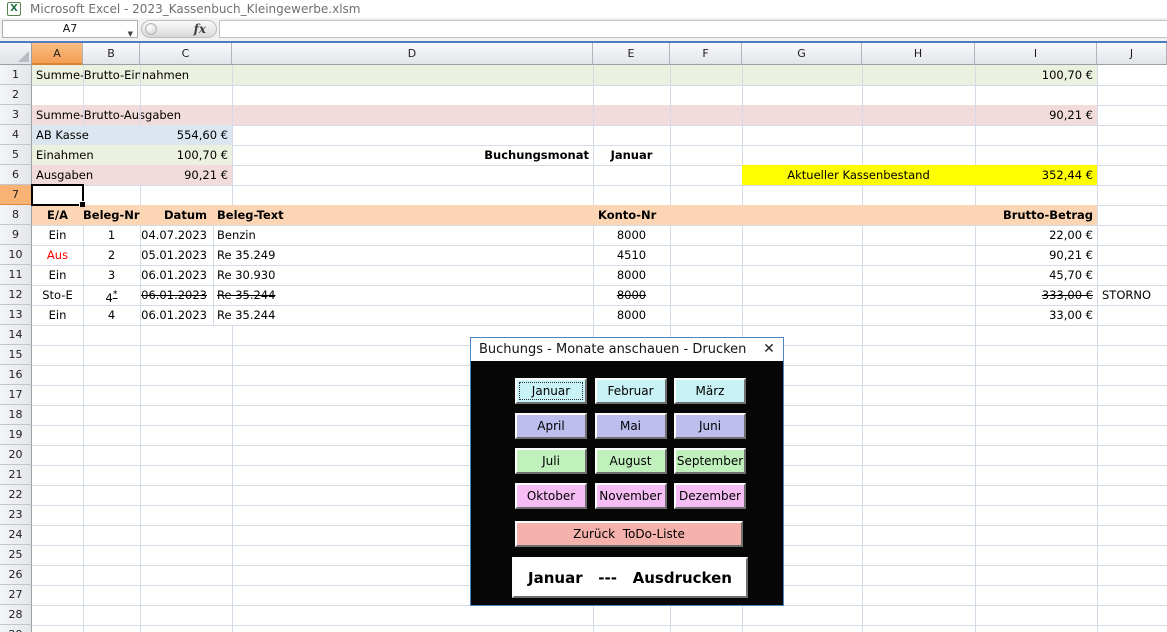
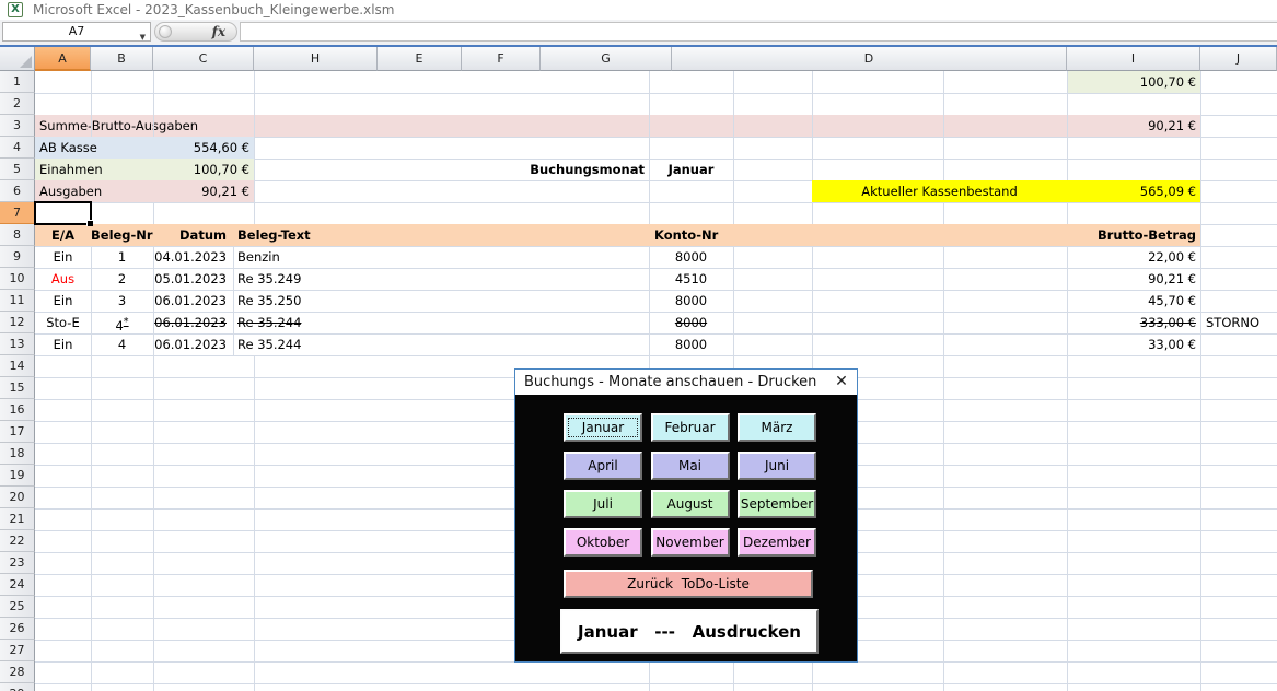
  X
  Microsoft Excel - 2023_Kassenbuch_Kleingewerbe.xlsm
  A7
  ▼
  fx
  A
  B
  C
- D
+ H
  E
  F
  G
- H
+ D
  I
  J
  1
  2
  3
  4
  5
  6
  7
  8
  9
  10
  11
  12
  13
  14
  15
  16
  17
  18
  19
  20
  21
  22
  23
  24
  25
  26
  27
  28
- Summe-Brutto-Einnahmen
  100,70 €
  Summe-Brutto-Ausgaben
  90,21 €
  AB Kasse
  554,60 €
  Einahmen
  100,70 €
  Ausgaben
  90,21 €
  Buchungsmonat
  Januar
  Aktueller Kassenbestand
- 352,44 €
+ 565,09 €
  E/A
  Beleg-Nr
  Datum
  Beleg-Text
  Konto-Nr
  Brutto-Betrag
  Ein
  1
- 04.07.2023
+ 04.01.2023
  Benzin
  8000
  22,00 €
  Aus
  2
  05.01.2023
  Re 35.249
  4510
  90,21 €
  Ein
  3
  06.01.2023
- Re 30.930
+ Re 35.250
  8000
  45,70 €
  Sto-E
  4*
  06.01.2023
  Re 35.244
  8000
  333,00 €
  STORNO
  Ein
  4
  06.01.2023
  Re 35.244
  8000
  33,00 €
  Buchungs - Monate anschauen - Drucken
  ✕
  Januar
  Februar
  März
  April
  Mai
  Juni
  Juli
  August
  September
  Oktober
  November
  Dezember
  Zurück ToDo-Liste
  Januar --- Ausdrucken
